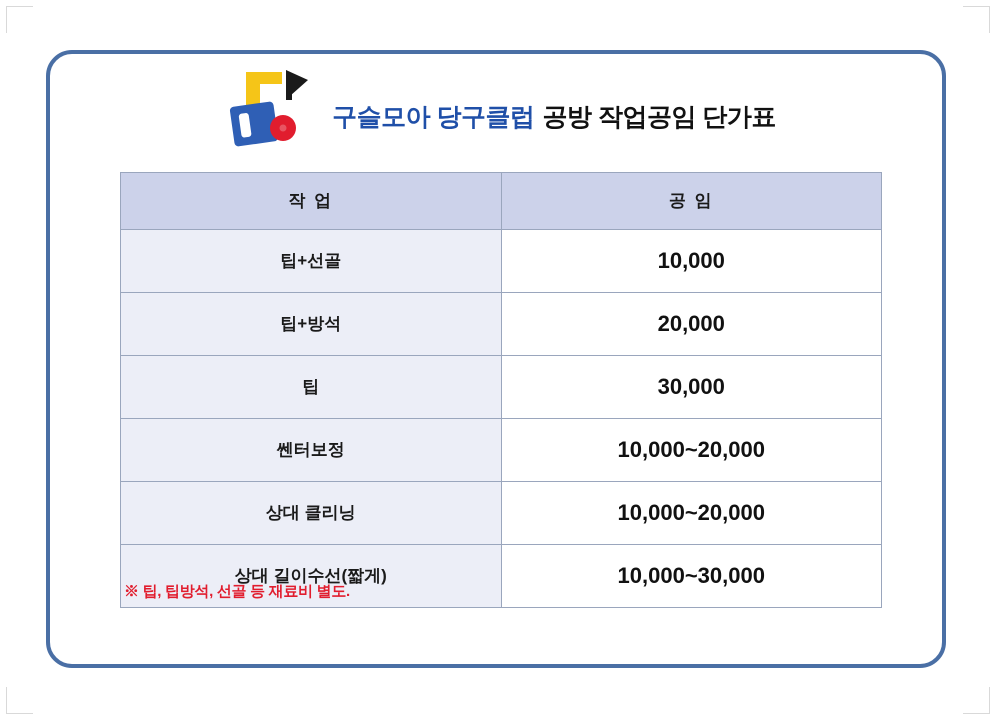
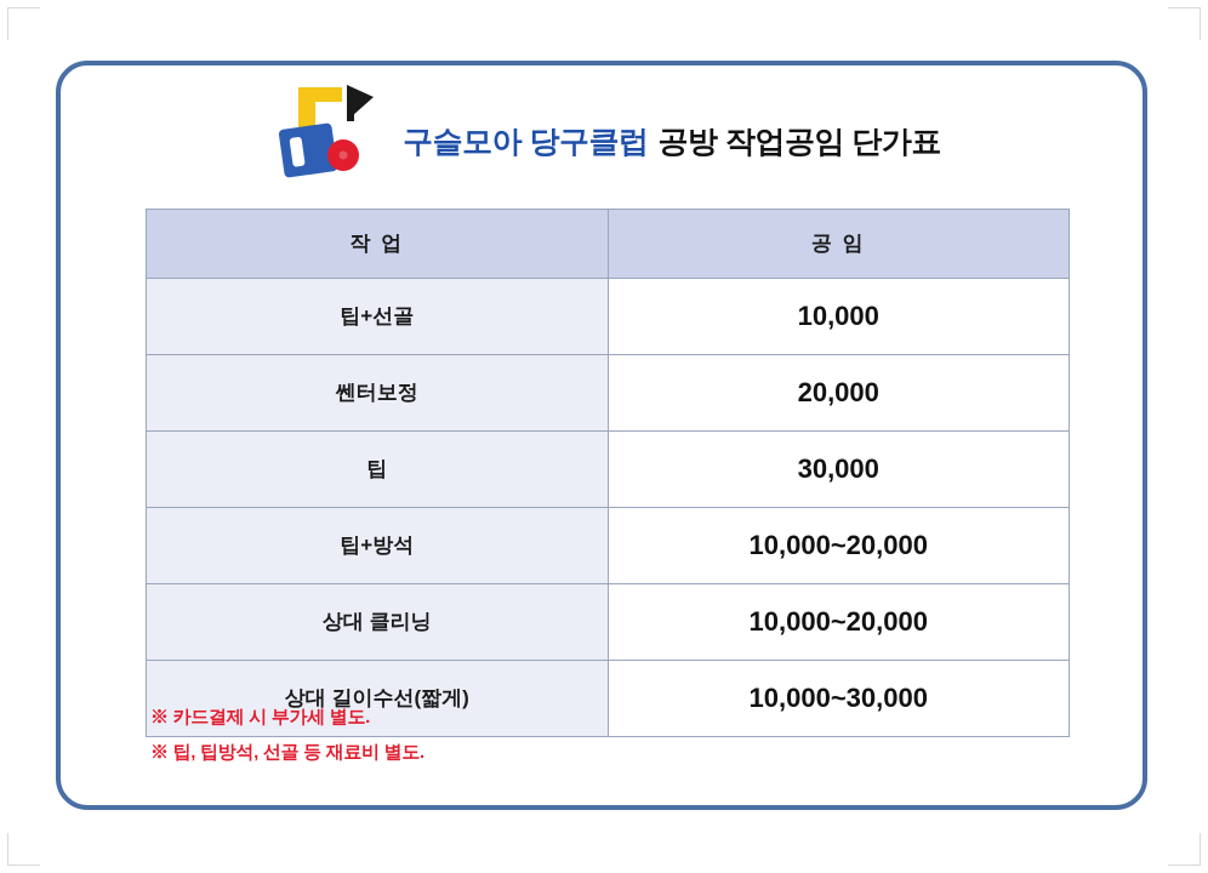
  구슬모아 당구클럽
  공방 작업공임 단가표
  작 업	공 임
  팁+선골	10,000
- 팁+방석	20,000
+ 쎈터보정	20,000
  팁	30,000
- 쎈터보정	10,000~20,000
+ 팁+방석	10,000~20,000
  상대 클리닝	10,000~20,000
  상대 길이수선(짧게)	10,000~30,000
+ ※ 카드결제 시 부가세 별도.
  ※ 팁, 팁방석, 선골 등 재료비 별도.
